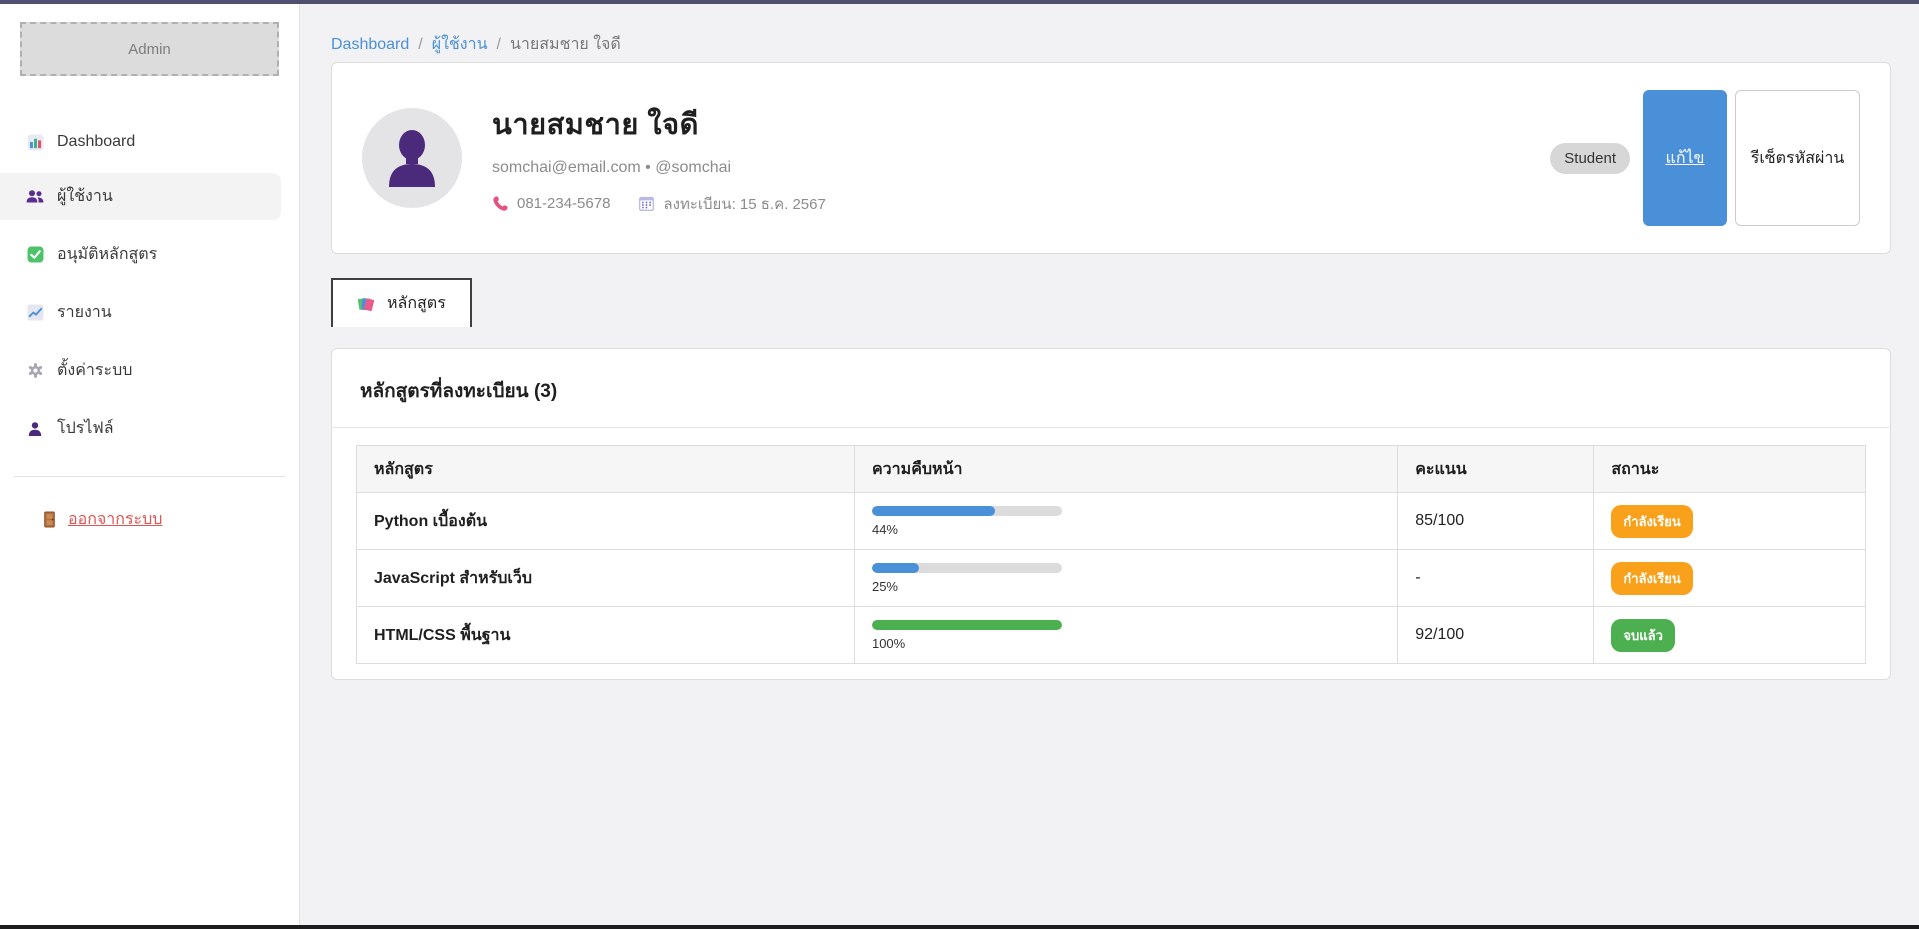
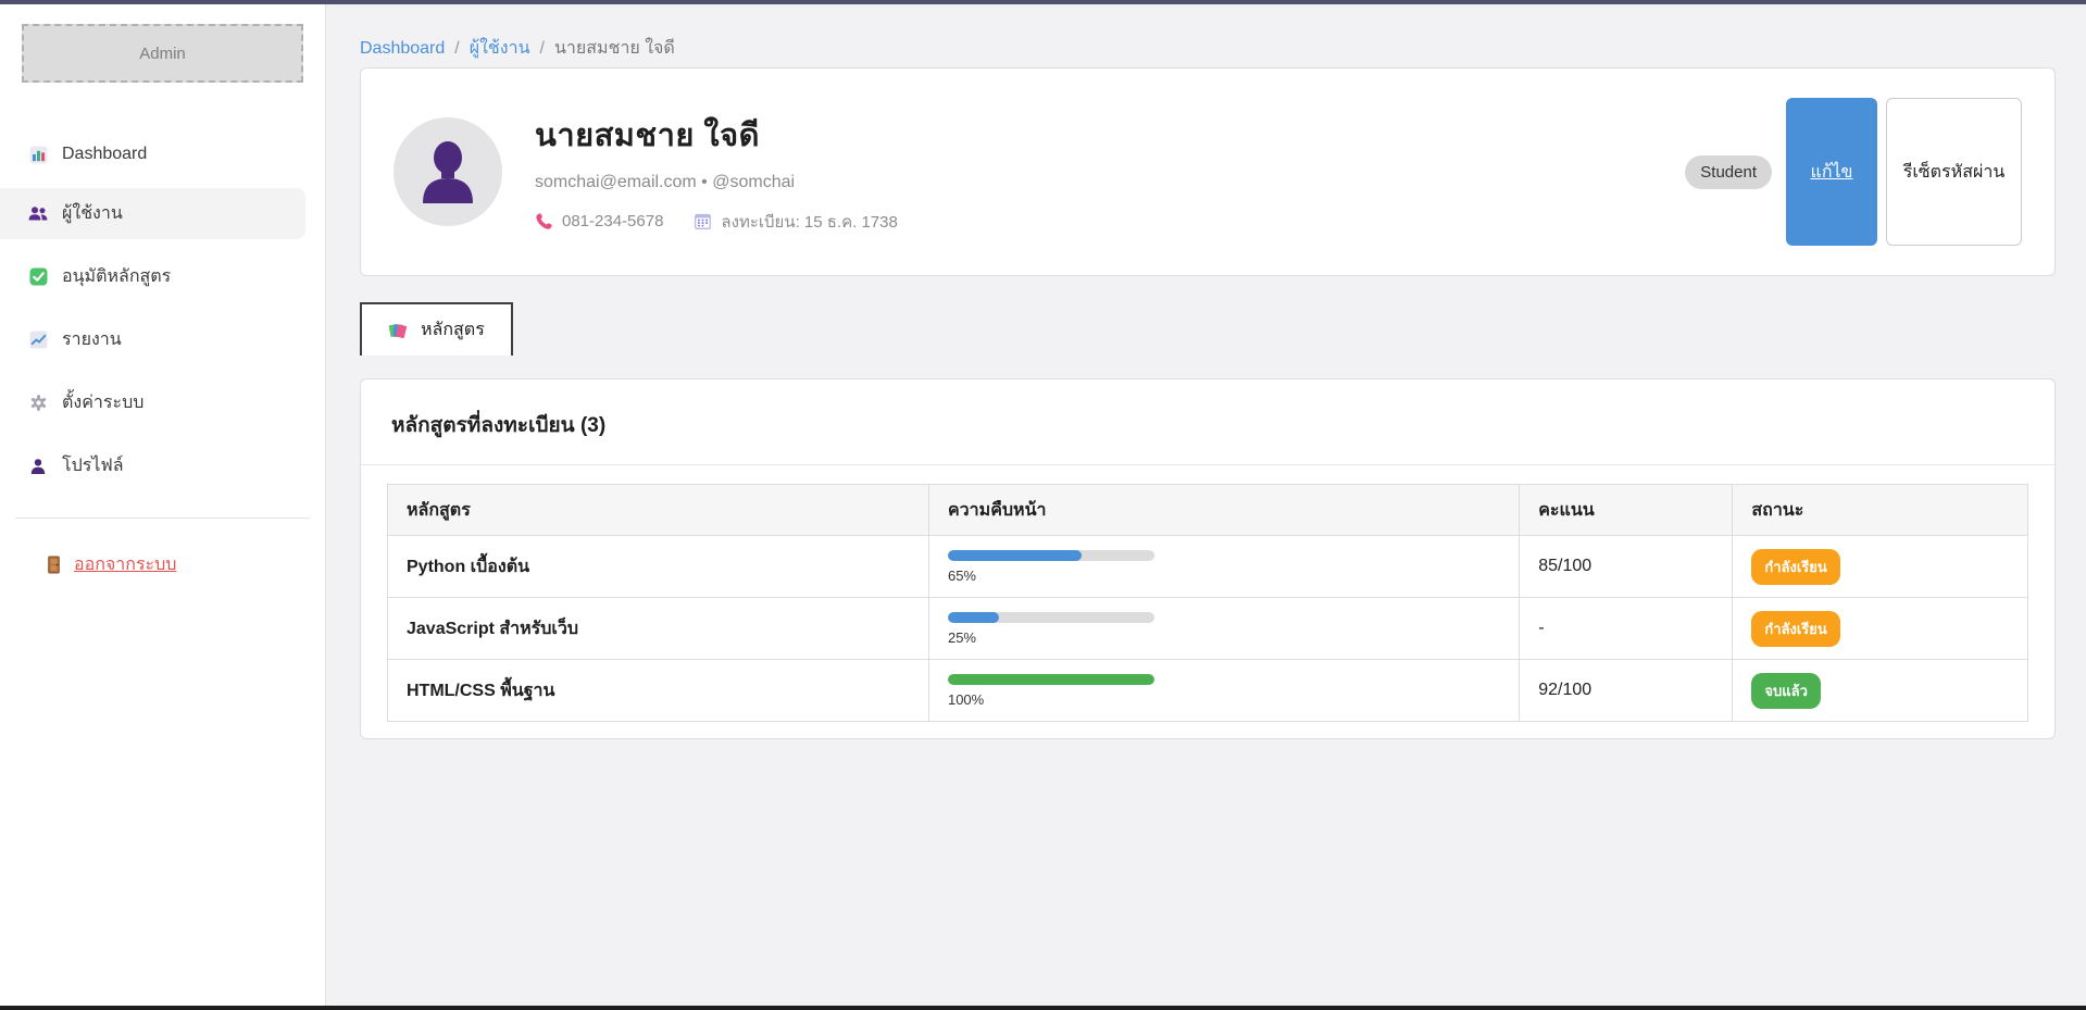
  Admin
  Dashboard
  ผู้ใช้งาน
  อนุมัติหลักสูตร
  รายงาน
  ตั้งค่าระบบ
  โปรไฟล์
  ออกจากระบบ
  Dashboard / ผู้ใช้งาน / นายสมชาย ใจดี
  นายสมชาย ใจดี
  somchai@email.com • @somchai
  081-234-5678
- ลงทะเบียน: 15 ธ.ค. 2567
+ ลงทะเบียน: 15 ธ.ค. 1738
  Student
  แก้ไข
  รีเซ็ตรหัสผ่าน
  หลักสูตร
  หลักสูตรที่ลงทะเบียน (3)
  หลักสูตร	ความคืบหน้า	คะแนน	สถานะ
- Python เบื้องต้น	44%	85/100	กำลังเรียน
+ Python เบื้องต้น	65%	85/100	กำลังเรียน
  JavaScript สำหรับเว็บ	25%	-	กำลังเรียน
  HTML/CSS พื้นฐาน	100%	92/100	จบแล้ว
